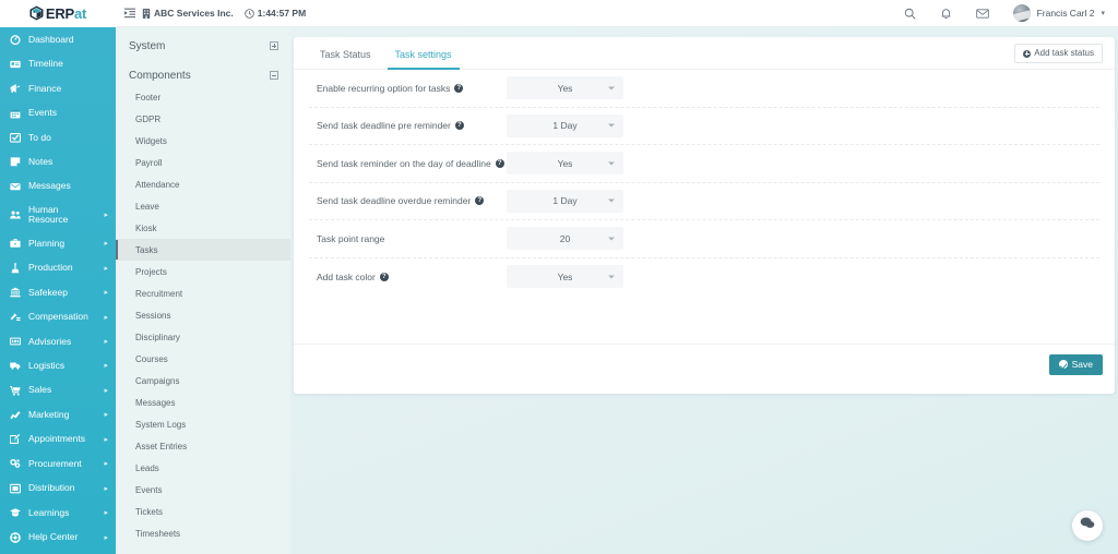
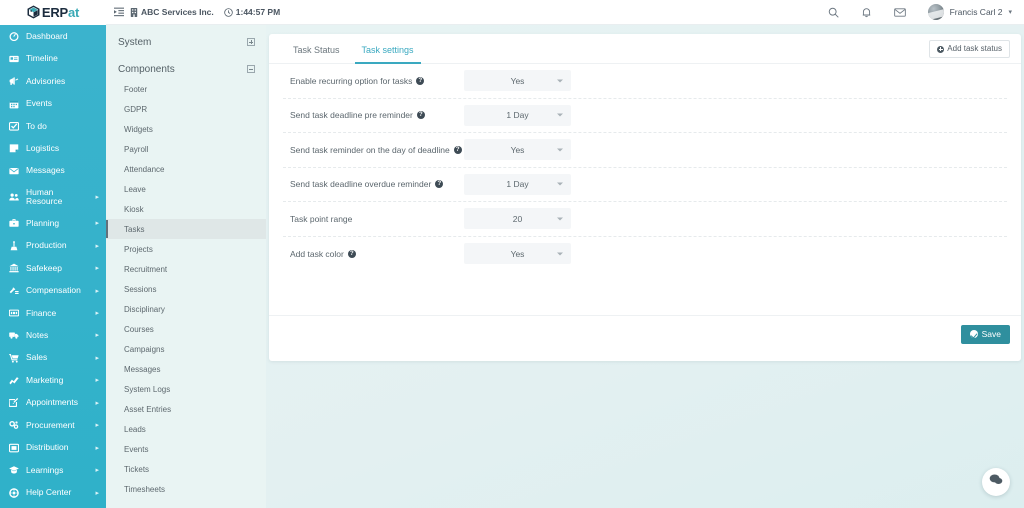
  ERPat
  ABC Services Inc.
  1:44:57 PM
  Francis Carl 2
  Dashboard
  Timeline
- Finance
+ Advisories
  Events
  To do
- Notes
+ Logistics
  Messages
  Human Resource
  Planning
  Production
  Safekeep
  Compensation
- Advisories
+ Finance
- Logistics
+ Notes
  Sales
  Marketing
  Appointments
  Procurement
  Distribution
  Learnings
  Help Center
  System
  Components
  Footer
  GDPR
  Widgets
  Payroll
  Attendance
  Leave
  Kiosk
  Tasks
  Projects
  Recruitment
  Sessions
  Disciplinary
  Courses
  Campaigns
  Messages
  System Logs
  Asset Entries
  Leads
  Events
  Tickets
  Timesheets
  Task Status
  Task settings
  Add task status
  Enable recurring option for tasks
  Yes
  Send task deadline pre reminder
  1 Day
  Send task reminder on the day of deadline
  Yes
  Send task deadline overdue reminder
  1 Day
  Task point range
  20
  Add task color
  Yes
  Save
